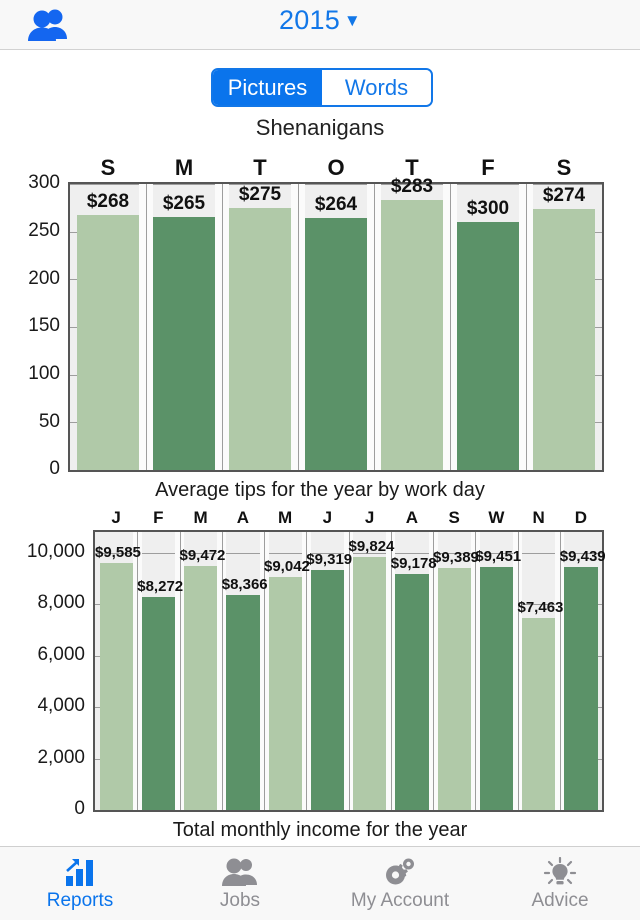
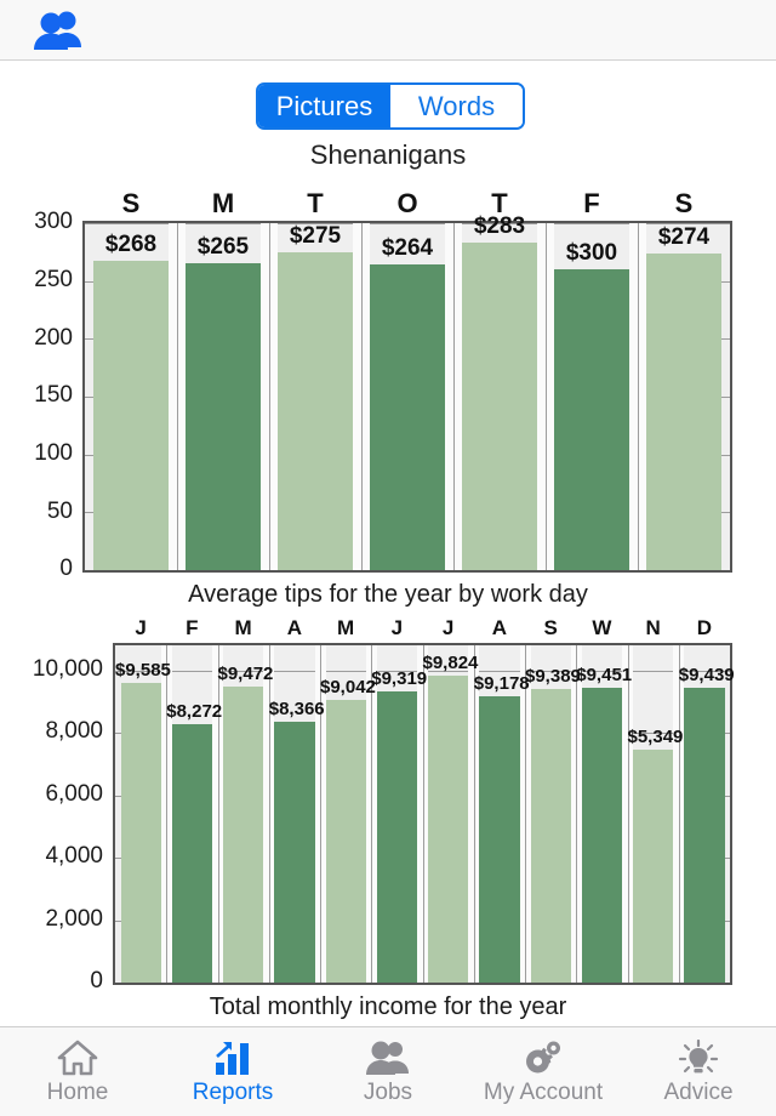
- 2015 ▼
  Pictures
  Words
  Shenanigans
  S
  M
  T
  O
  T
  F
  S
  0
  50
  100
  150
  200
  250
  300
  $268
  $265
  $275
  $264
  $283
  $300
  $274
  Average tips for the year by work day
  J
  F
  M
  A
  M
  J
  J
  A
  S
  W
  N
  D
  0
  2,000
  4,000
  6,000
  8,000
  10,000
  $9,585
  $8,272
  $9,472
  $8,366
  $9,042
  $9,319
  $9,824
  $9,178
  $9,389
  $9,451
- $7,463
+ $5,349
  $9,439
  Total monthly income for the year
+ Home
  Reports
  Jobs
  My Account
  Advice
